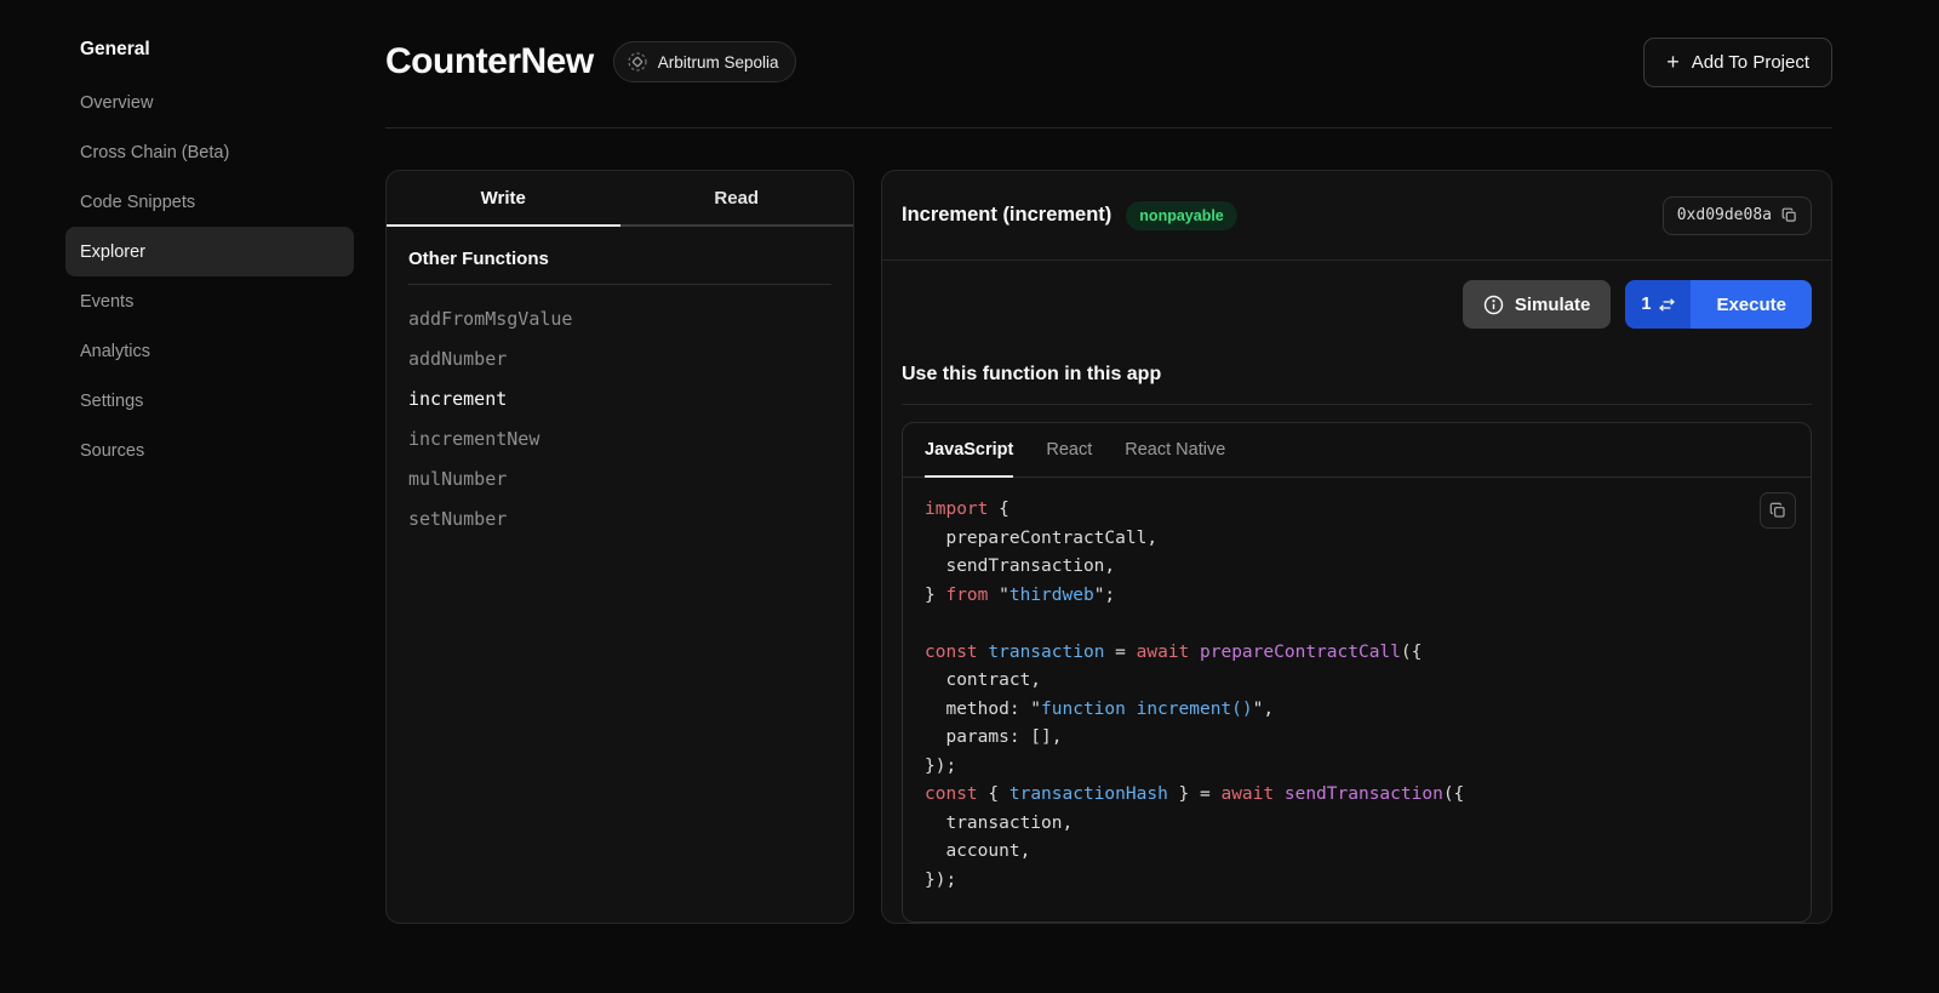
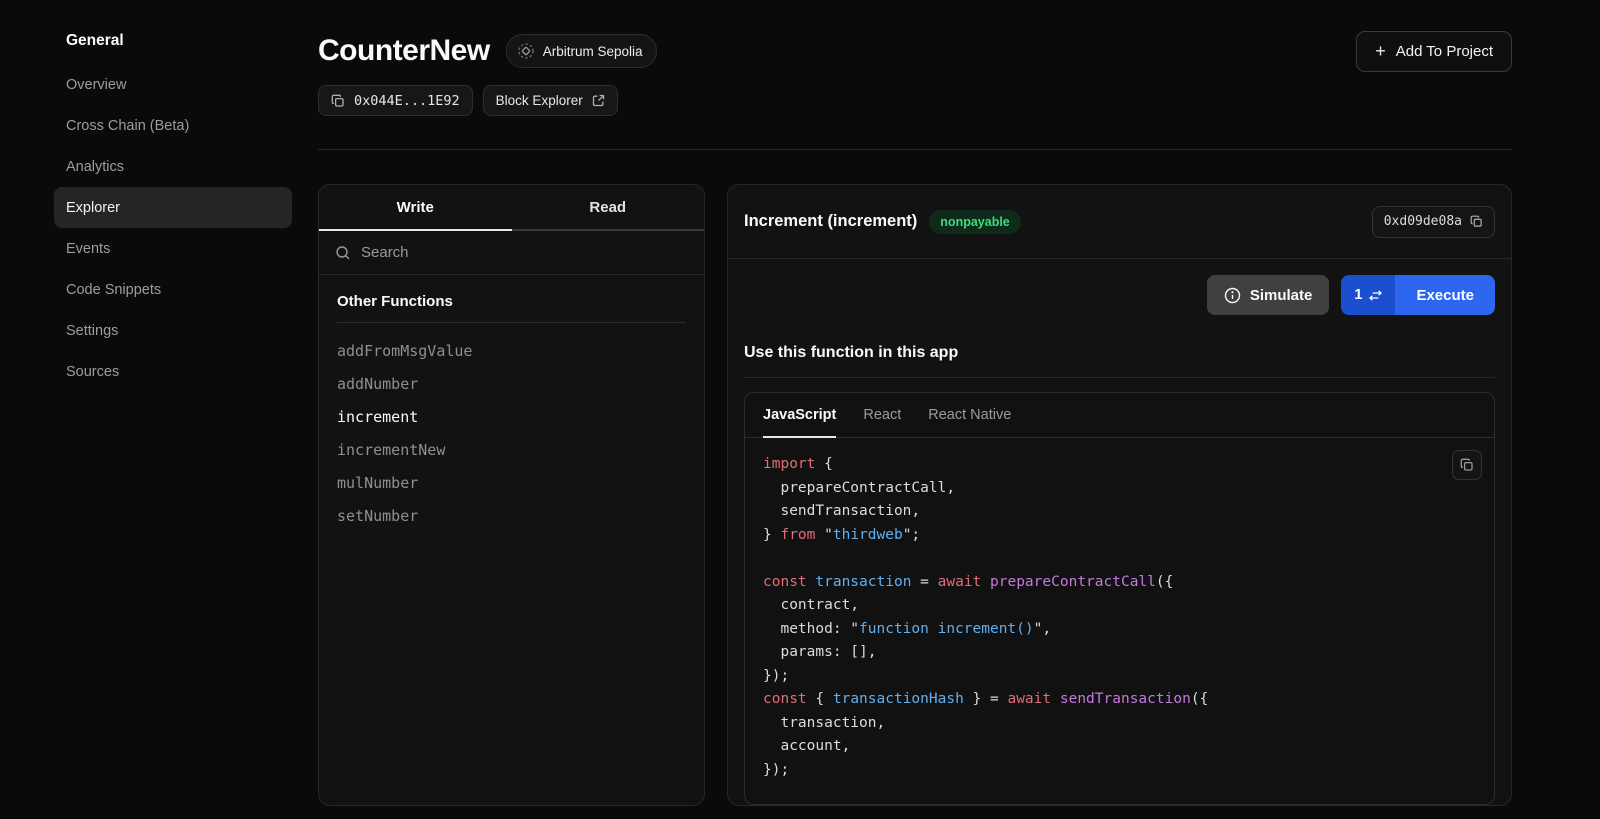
  General
  Overview
  Cross Chain (Beta)
- Code Snippets
+ Analytics
  Explorer
  Events
- Analytics
+ Code Snippets
  Settings
  Sources
  CounterNew
  Arbitrum Sepolia
  +
  Add To Project
+ 0x044E...1E92
+ Block Explorer
  Write
  Read
+ Search
  Other Functions
  addFromMsgValue
  addNumber
  increment
  incrementNew
  mulNumber
  setNumber
  Increment (increment)
  nonpayable
  0xd09de08a
  Simulate
  1
  Execute
  Use this function in this app
  JavaScript
  React
  React Native
  import {
  prepareContractCall,
  sendTransaction,
  } from "thirdweb";
  const transaction = await prepareContractCall({
  contract,
  method: "function increment()",
  params: [],
  });
  const { transactionHash } = await sendTransaction({
  transaction,
  account,
  });
